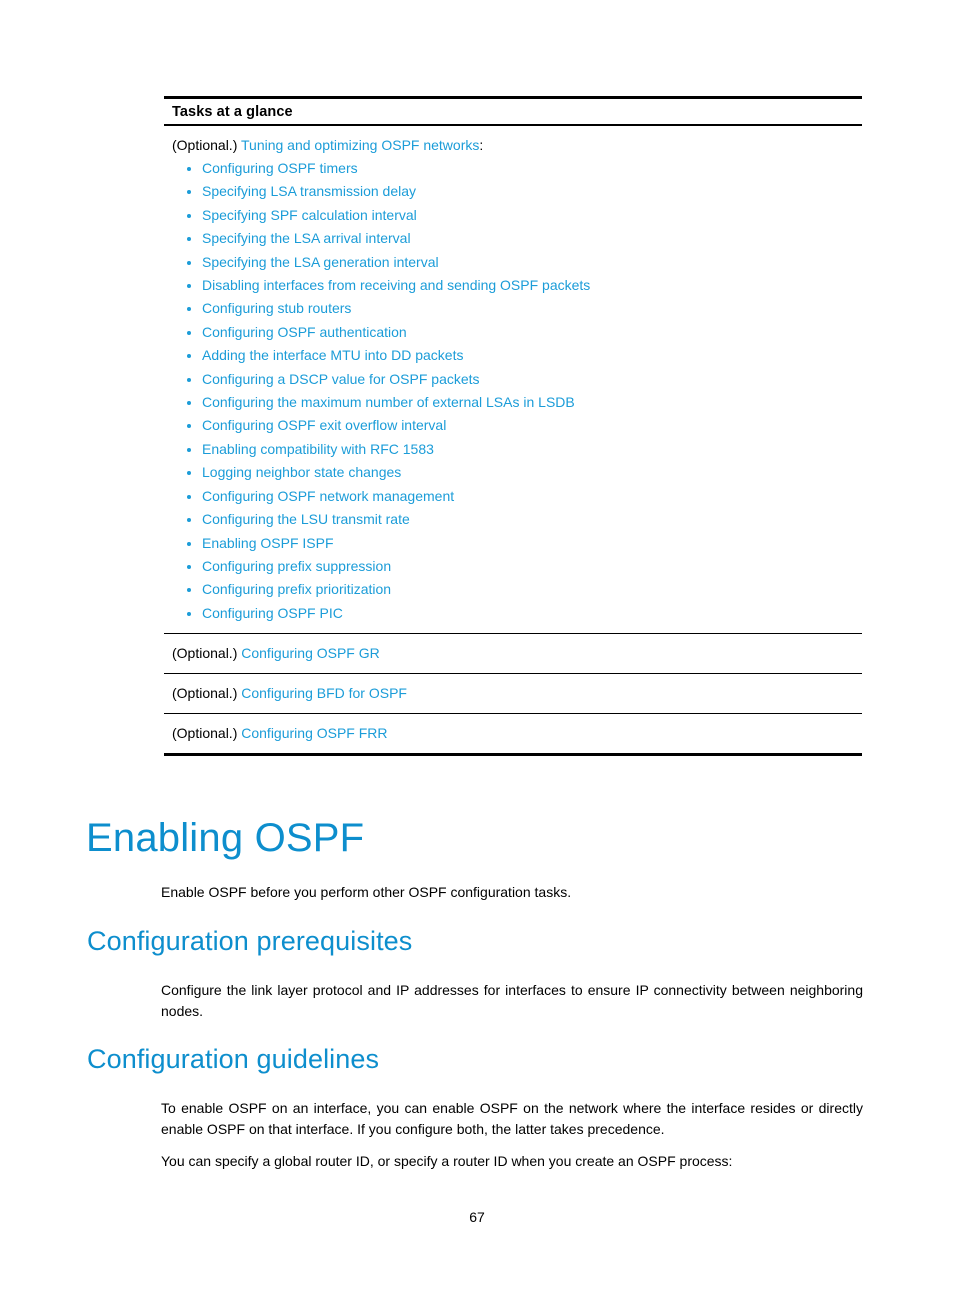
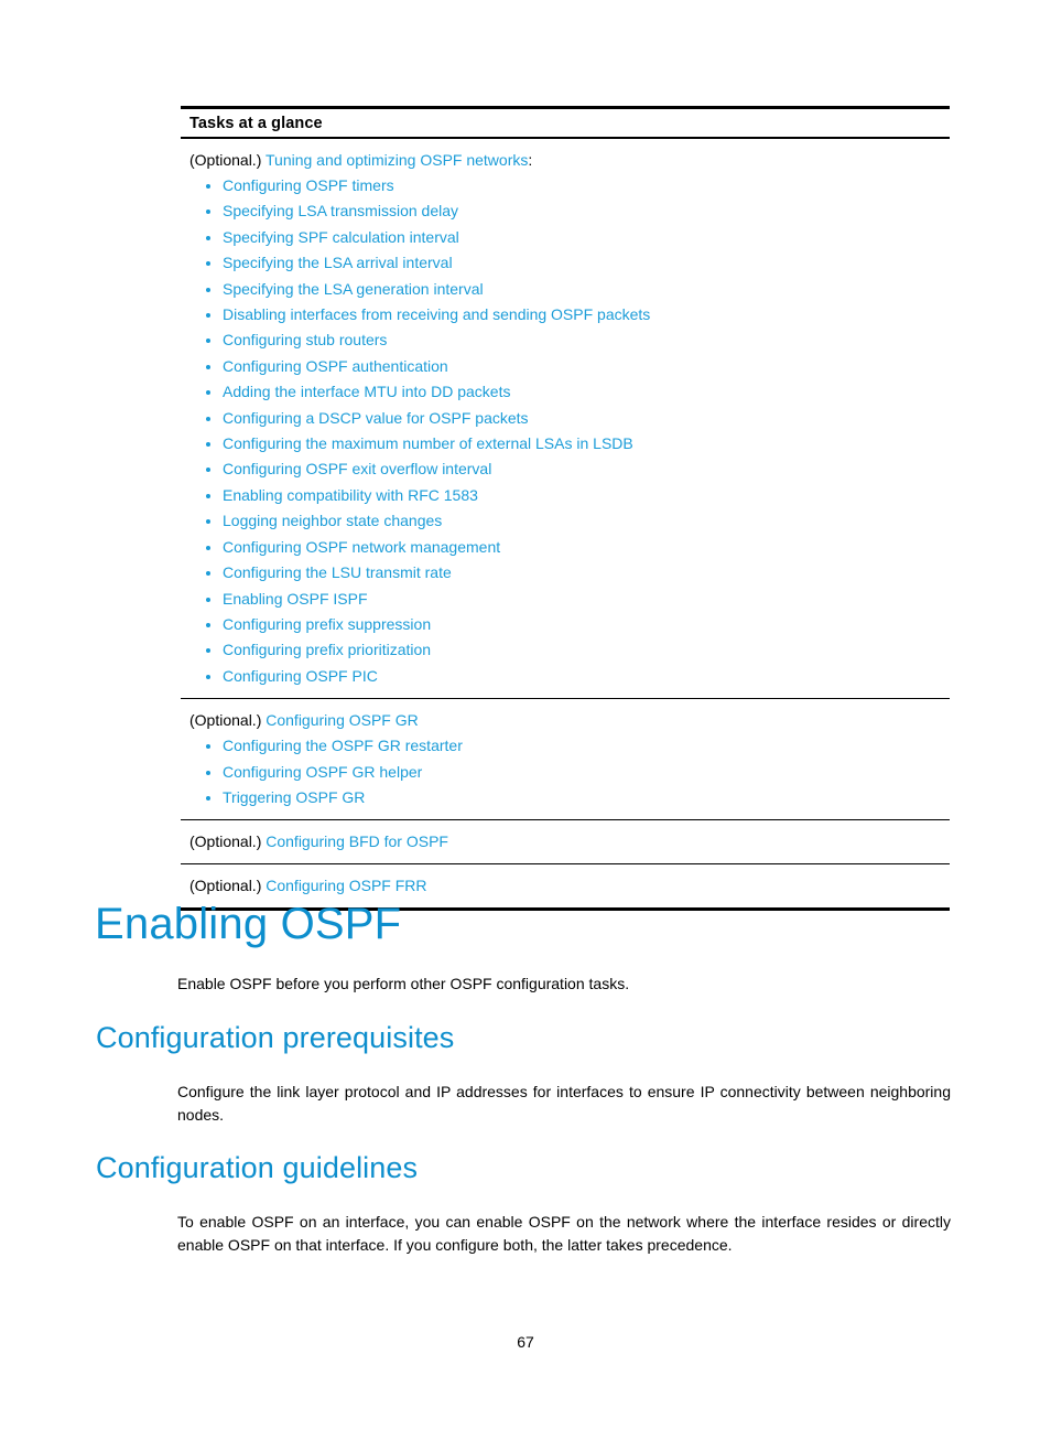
  Tasks at a glance
  (Optional.) Tuning and optimizing OSPF networks:
  Configuring OSPF timers
  Specifying LSA transmission delay
  Specifying SPF calculation interval
  Specifying the LSA arrival interval
  Specifying the LSA generation interval
  Disabling interfaces from receiving and sending OSPF packets
  Configuring stub routers
  Configuring OSPF authentication
  Adding the interface MTU into DD packets
  Configuring a DSCP value for OSPF packets
  Configuring the maximum number of external LSAs in LSDB
  Configuring OSPF exit overflow interval
  Enabling compatibility with RFC 1583
  Logging neighbor state changes
  Configuring OSPF network management
  Configuring the LSU transmit rate
  Enabling OSPF ISPF
  Configuring prefix suppression
  Configuring prefix prioritization
  Configuring OSPF PIC
  (Optional.) Configuring OSPF GR
+ Configuring the OSPF GR restarter
+ Configuring OSPF GR helper
+ Triggering OSPF GR
  (Optional.) Configuring BFD for OSPF
  (Optional.) Configuring OSPF FRR
  Enabling OSPF
  Enable OSPF before you perform other OSPF configuration tasks.
  Configuration prerequisites
  Configure the link layer protocol and IP addresses for interfaces to ensure IP connectivity between neighboring nodes.
  Configuration guidelines
  To enable OSPF on an interface, you can enable OSPF on the network where the interface resides or directly enable OSPF on that interface. If you configure both, the latter takes precedence.
- You can specify a global router ID, or specify a router ID when you create an OSPF process:
  67
